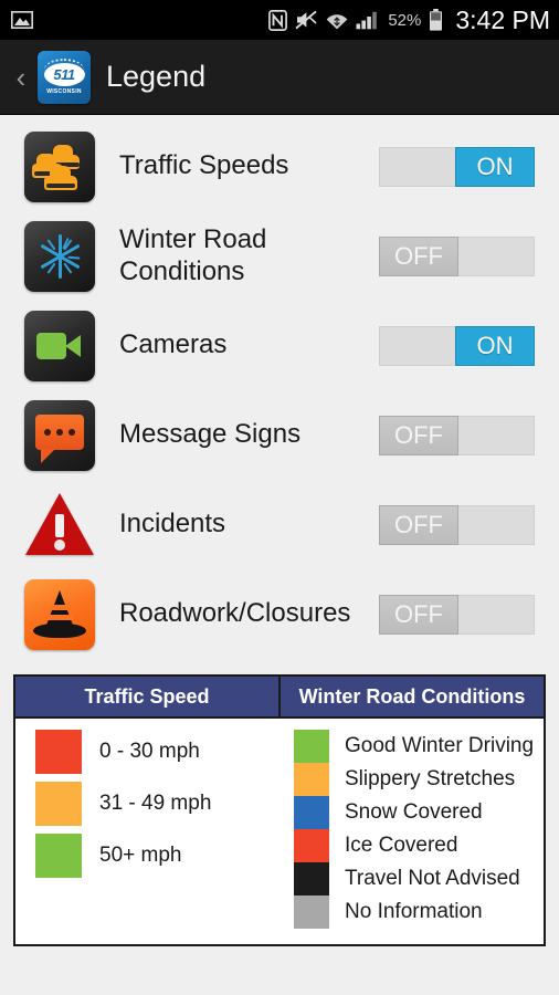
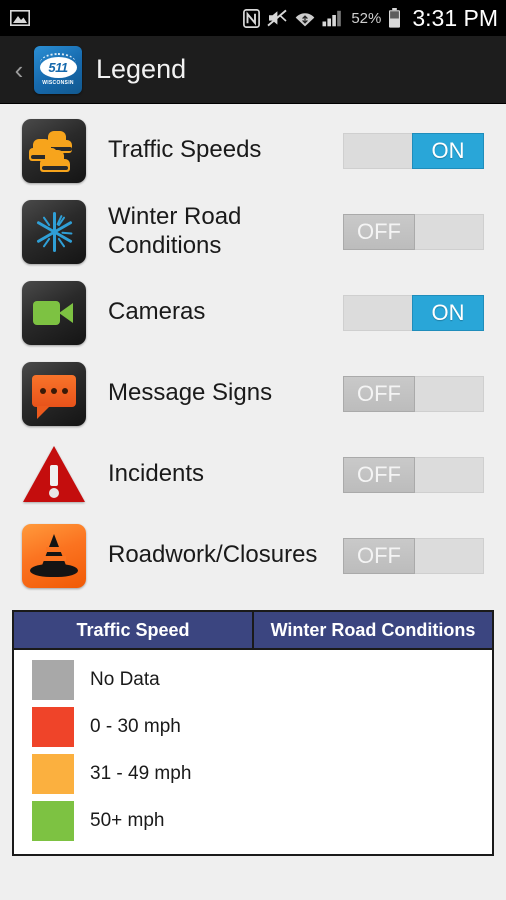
  52%
- 3:42 PM
+ 3:31 PM
  ‹
  511
  Legend
  Traffic Speeds
  ON
  Winter Road
  Conditions
  OFF
  Cameras
  ON
  Message Signs
  OFF
  Incidents
  OFF
  Roadwork/Closures
  OFF
  Traffic Speed
  Winter Road Conditions
+ No Data
  0 - 30 mph
  31 - 49 mph
  50+ mph
- Good Winter Driving
- Slippery Stretches
- Snow Covered
- Ice Covered
- Travel Not Advised
- No Information
